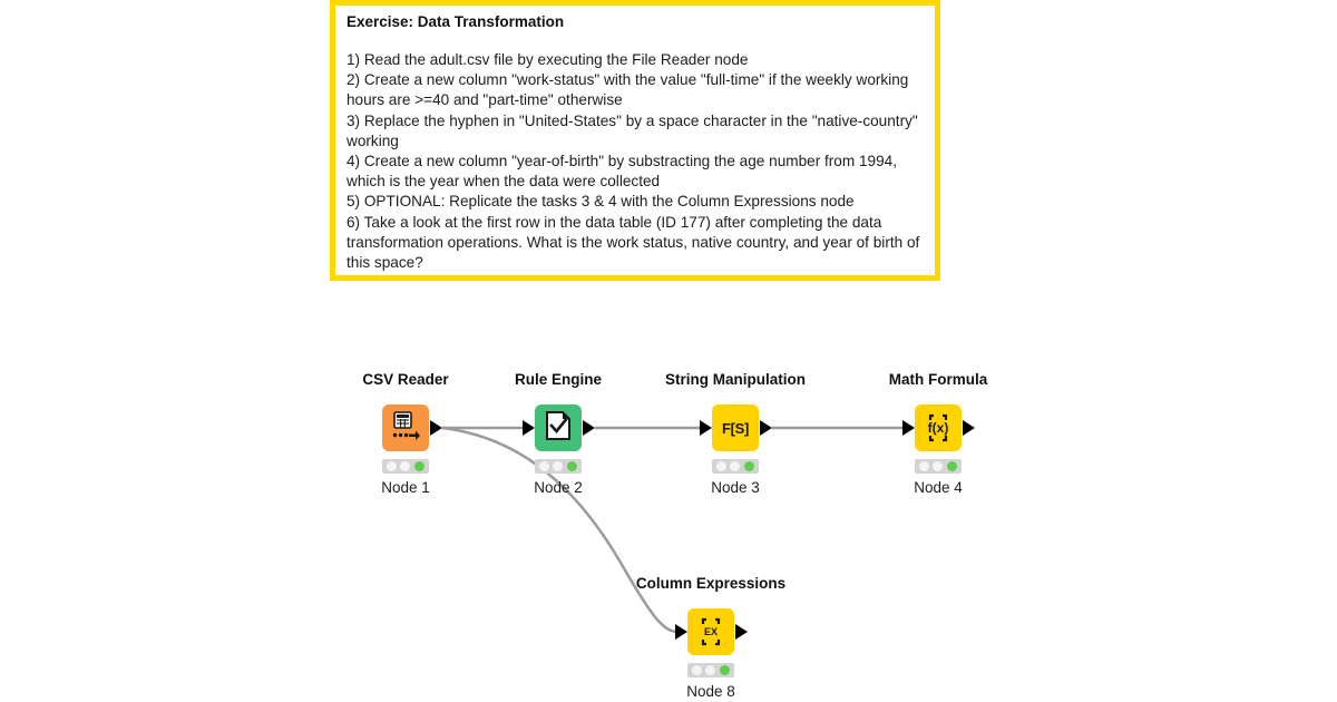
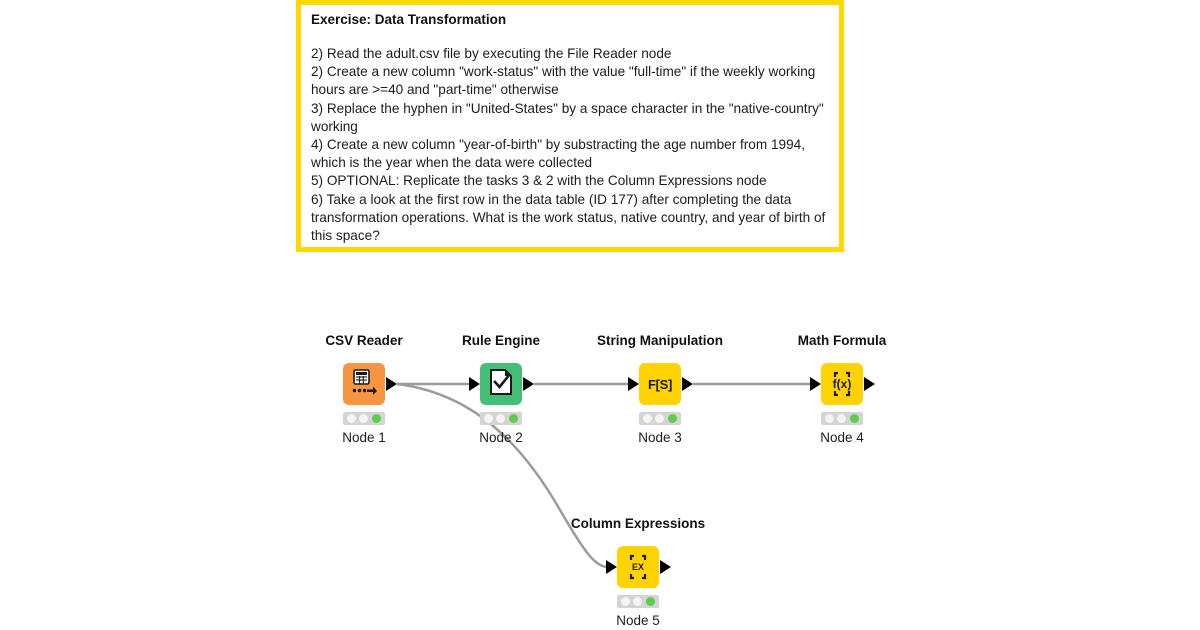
  Exercise: Data Transformation
- 1) Read the adult.csv file by executing the File Reader node
+ 2) Read the adult.csv file by executing the File Reader node
  2) Create a new column "work-status" with the value "full-time" if the weekly working hours are >=40 and "part-time" otherwise
  3) Replace the hyphen in "United-States" by a space character in the "native-country" working
  4) Create a new column "year-of-birth" by substracting the age number from 1994, which is the year when the data were collected
- 5) OPTIONAL: Replicate the tasks 3 & 4 with the Column Expressions node
+ 5) OPTIONAL: Replicate the tasks 3 & 2 with the Column Expressions node
  6) Take a look at the first row in the data table (ID 177) after completing the data transformation operations. What is the work status, native country, and year of birth of this space?
  CSV Reader
  Node 1
  Rule Engine
  Node 2
  String Manipulation
  F[S]
  Node 3
  Math Formula
  f(x)
  Node 4
  Column Expressions
  EX
- Node 8
+ Node 5
